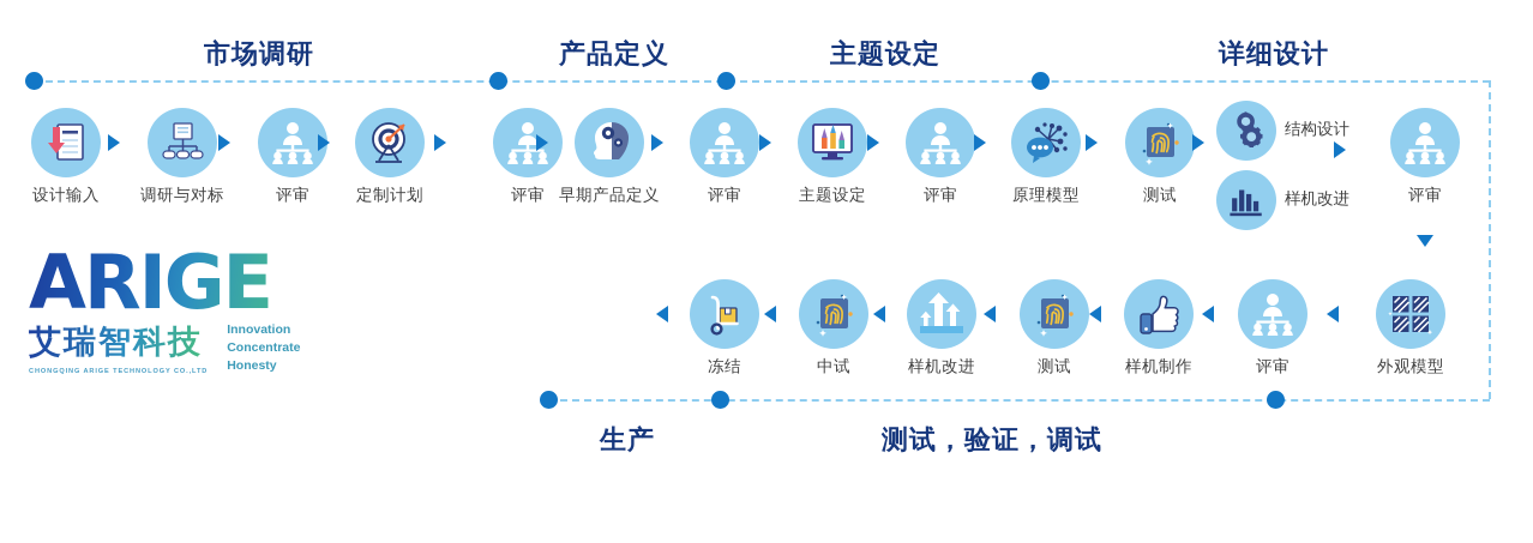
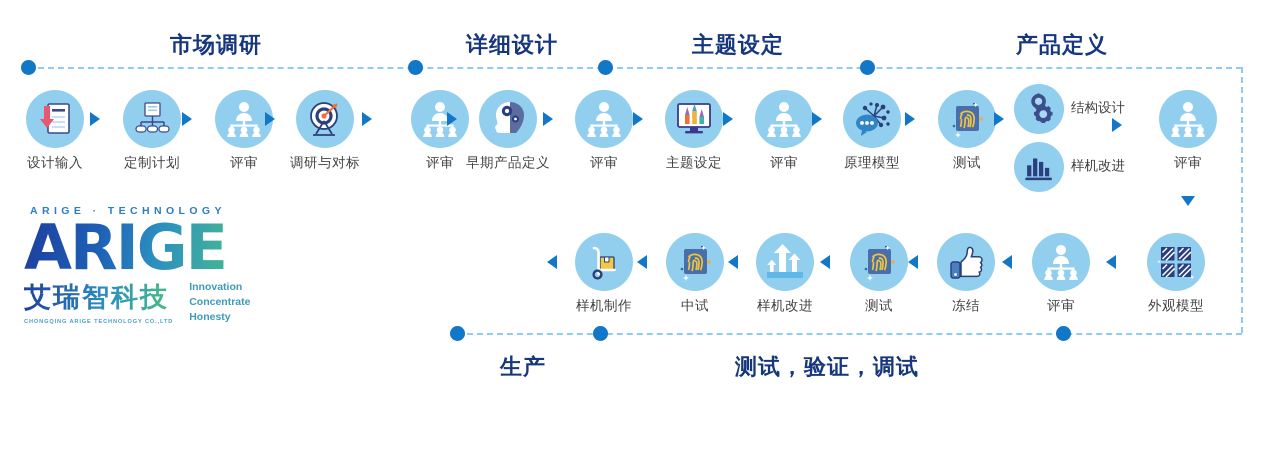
  市场调研
- 产品定义
+ 详细设计
  主题设定
- 详细设计
+ 产品定义
  设计输入
- 调研与对标
+ 定制计划
  评审
- 定制计划
+ 调研与对标
  评审
  早期产品定义
  评审
  主题设定
  评审
  原理模型
  测试
  评审
  结构设计
  样机改进
- 冻结
+ 样机制作
  中试
  样机改进
  测试
- 样机制作
+ 冻结
  评审
  外观模型
  生产
  测试，验证，调试
+ ARIGE · TECHNOLOGY
  ARIGE
  艾瑞智科技
  Innovation
  Concentrate
  Honesty
